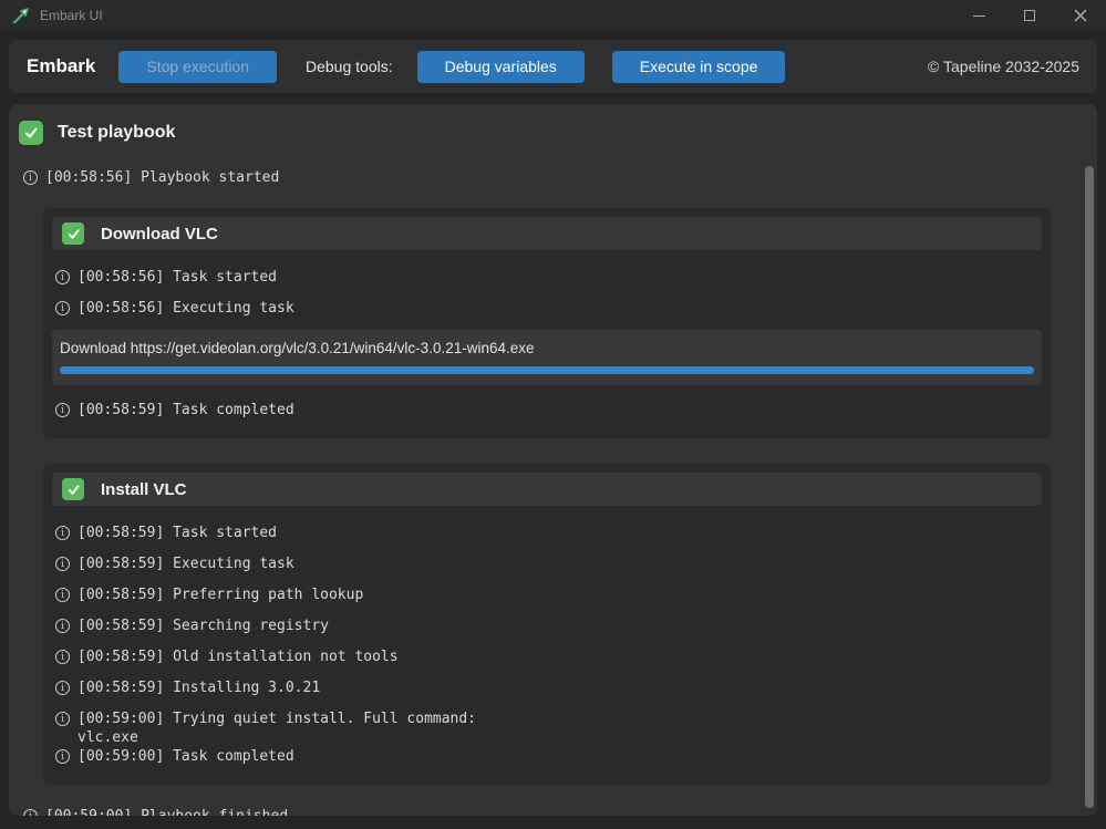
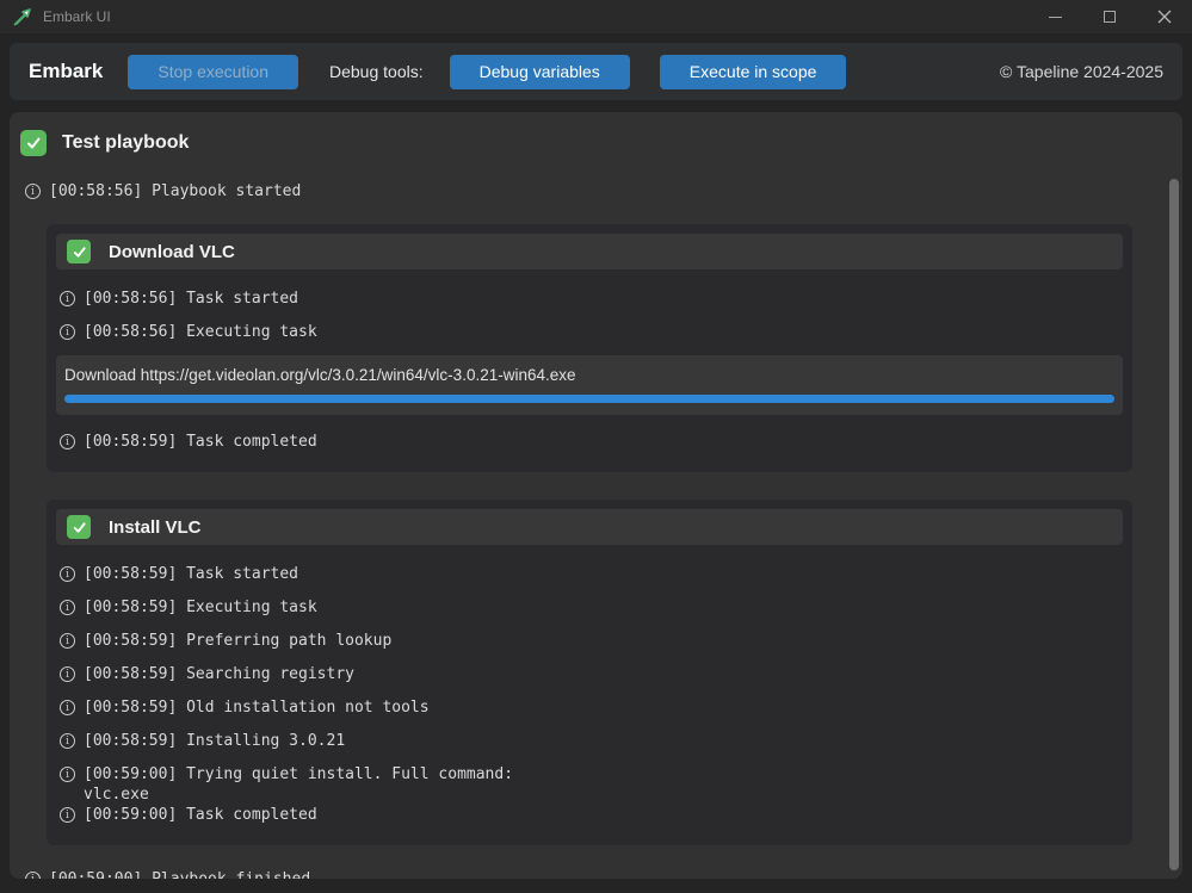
  Embark UI
  Embark
  Stop execution
  Debug tools:
  Debug variables
  Execute in scope
- © Tapeline 2032-2025
+ © Tapeline 2024-2025
  Test playbook
  i
  [00:58:56] Playbook started
  Download VLC
  i
  [00:58:56] Task started
  i
  [00:58:56] Executing task
  Download https://get.videolan.org/vlc/3.0.21/win64/vlc-3.0.21-win64.exe
  i
  [00:58:59] Task completed
  Install VLC
  i
  [00:58:59] Task started
  i
  [00:58:59] Executing task
  i
  [00:58:59] Preferring path lookup
  i
  [00:58:59] Searching registry
  i
  [00:58:59] Old installation not tools
  i
  [00:58:59] Installing 3.0.21
  i
  [00:59:00] Trying quiet install. Full command:
  vlc.exe
  i
  [00:59:00] Task completed
